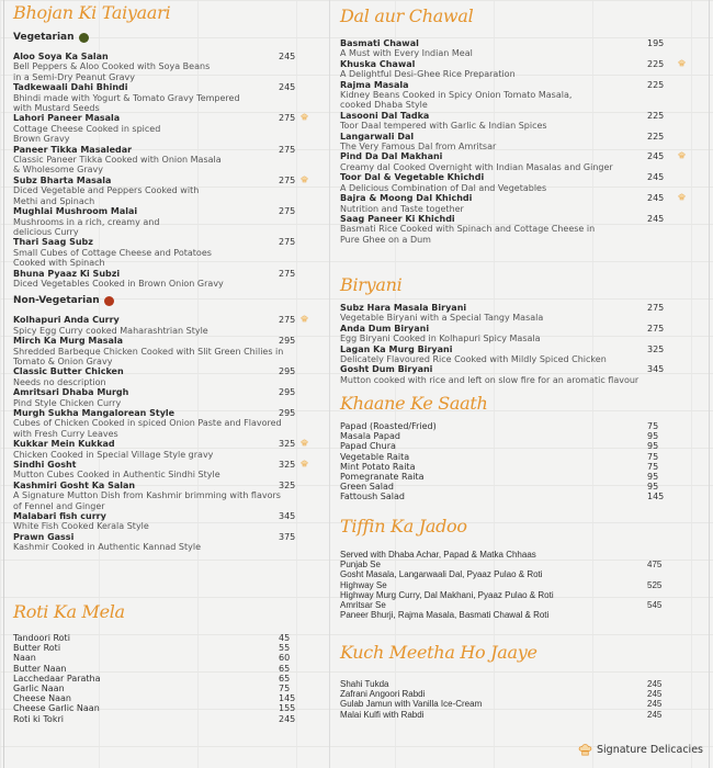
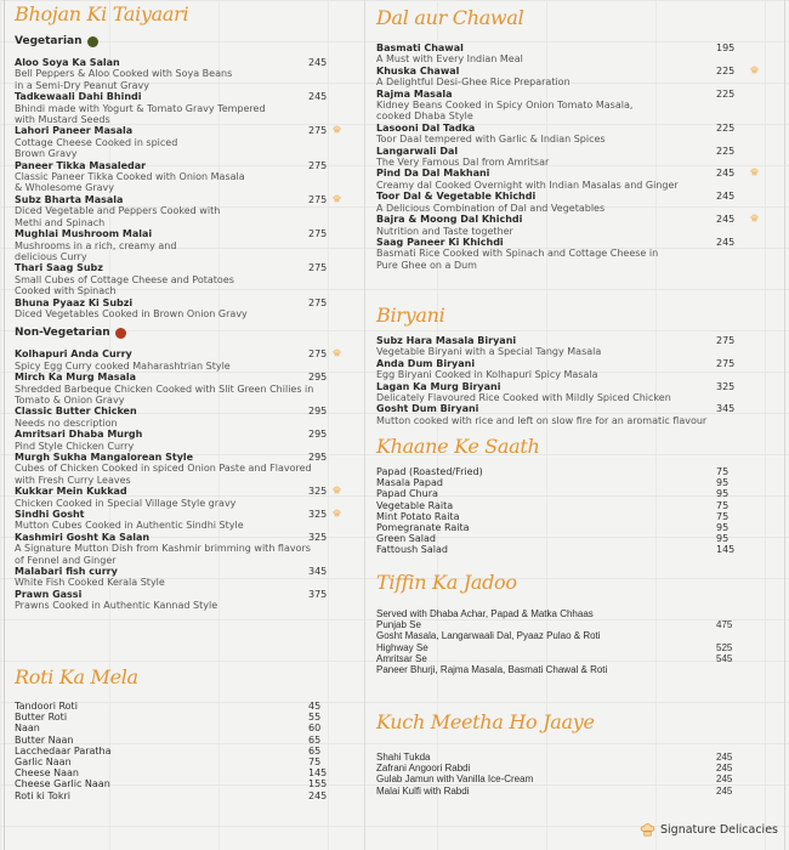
  Bhojan Ki Taiyaari
  Vegetarian
  Aloo Soya Ka Salan
  Bell Peppers & Aloo Cooked with Soya Beans
  in a Semi-Dry Peanut Gravy
  245
  Tadkewaali Dahi Bhindi
  Bhindi made with Yogurt & Tomato Gravy Tempered
  with Mustard Seeds
  245
  Lahori Paneer Masala
  Cottage Cheese Cooked in spiced
  Brown Gravy
  275
  Paneer Tikka Masaledar
  Classic Paneer Tikka Cooked with Onion Masala
  & Wholesome Gravy
  275
  Subz Bharta Masala
  Diced Vegetable and Peppers Cooked with
  Methi and Spinach
  275
  Mughlai Mushroom Malai
  Mushrooms in a rich, creamy and
  delicious Curry
  275
  Thari Saag Subz
  Small Cubes of Cottage Cheese and Potatoes
  Cooked with Spinach
  275
  Bhuna Pyaaz Ki Subzi
  Diced Vegetables Cooked in Brown Onion Gravy
  275
  Non-Vegetarian
  Kolhapuri Anda Curry
  Spicy Egg Curry cooked Maharashtrian Style
  275
  Mirch Ka Murg Masala
  Shredded Barbeque Chicken Cooked with Slit Green Chilies in
  Tomato & Onion Gravy
  295
  Classic Butter Chicken
  Needs no description
  295
  Amritsari Dhaba Murgh
  Pind Style Chicken Curry
  295
  Murgh Sukha Mangalorean Style
  Cubes of Chicken Cooked in spiced Onion Paste and Flavored
  with Fresh Curry Leaves
  295
  Kukkar Mein Kukkad
  Chicken Cooked in Special Village Style gravy
  325
  Sindhi Gosht
  Mutton Cubes Cooked in Authentic Sindhi Style
  325
  Kashmiri Gosht Ka Salan
  A Signature Mutton Dish from Kashmir brimming with flavors
  of Fennel and Ginger
  325
  Malabari fish curry
  White Fish Cooked Kerala Style
  345
  Prawn Gassi
- Kashmir Cooked in Authentic Kannad Style
+ Prawns Cooked in Authentic Kannad Style
  375
  Roti Ka Mela
  Tandoori Roti
  45
  Butter Roti
  55
  Naan
  60
  Butter Naan
  65
  Lacchedaar Paratha
  65
  Garlic Naan
  75
  Cheese Naan
  145
  Cheese Garlic Naan
  155
  Roti ki Tokri
  245
  Dal aur Chawal
  Basmati Chawal
  A Must with Every Indian Meal
  195
  Khuska Chawal
  A Delightful Desi-Ghee Rice Preparation
  225
  Rajma Masala
  Kidney Beans Cooked in Spicy Onion Tomato Masala,
  cooked Dhaba Style
  225
  Lasooni Dal Tadka
  Toor Daal tempered with Garlic & Indian Spices
  225
  Langarwali Dal
  The Very Famous Dal from Amritsar
  225
  Pind Da Dal Makhani
  Creamy dal Cooked Overnight with Indian Masalas and Ginger
  245
  Toor Dal & Vegetable Khichdi
  A Delicious Combination of Dal and Vegetables
  245
  Bajra & Moong Dal Khichdi
  Nutrition and Taste together
  245
  Saag Paneer Ki Khichdi
  Basmati Rice Cooked with Spinach and Cottage Cheese in
  Pure Ghee on a Dum
  245
  Biryani
  Subz Hara Masala Biryani
  Vegetable Biryani with a Special Tangy Masala
  275
  Anda Dum Biryani
  Egg Biryani Cooked in Kolhapuri Spicy Masala
  275
  Lagan Ka Murg Biryani
  Delicately Flavoured Rice Cooked with Mildly Spiced Chicken
  325
  Gosht Dum Biryani
  Mutton cooked with rice and left on slow fire for an aromatic flavour
  345
  Khaane Ke Saath
  Papad (Roasted/Fried)
  75
  Masala Papad
  95
  Papad Chura
  95
  Vegetable Raita
  75
  Mint Potato Raita
  75
  Pomegranate Raita
  95
  Green Salad
  95
  Fattoush Salad
  145
  Tiffin Ka Jadoo
  Served with Dhaba Achar, Papad & Matka Chhaas
  Punjab Se
  475
  Gosht Masala, Langarwaali Dal, Pyaaz Pulao & Roti
  Highway Se
  525
- Highway Murg Curry, Dal Makhani, Pyaaz Pulao & Roti
  Amritsar Se
  545
  Paneer Bhurji, Rajma Masala, Basmati Chawal & Roti
  Kuch Meetha Ho Jaaye
  Shahi Tukda
  245
  Zafrani Angoori Rabdi
  245
  Gulab Jamun with Vanilla Ice-Cream
  245
  Malai Kulfi with Rabdi
  245
  Signature Delicacies
